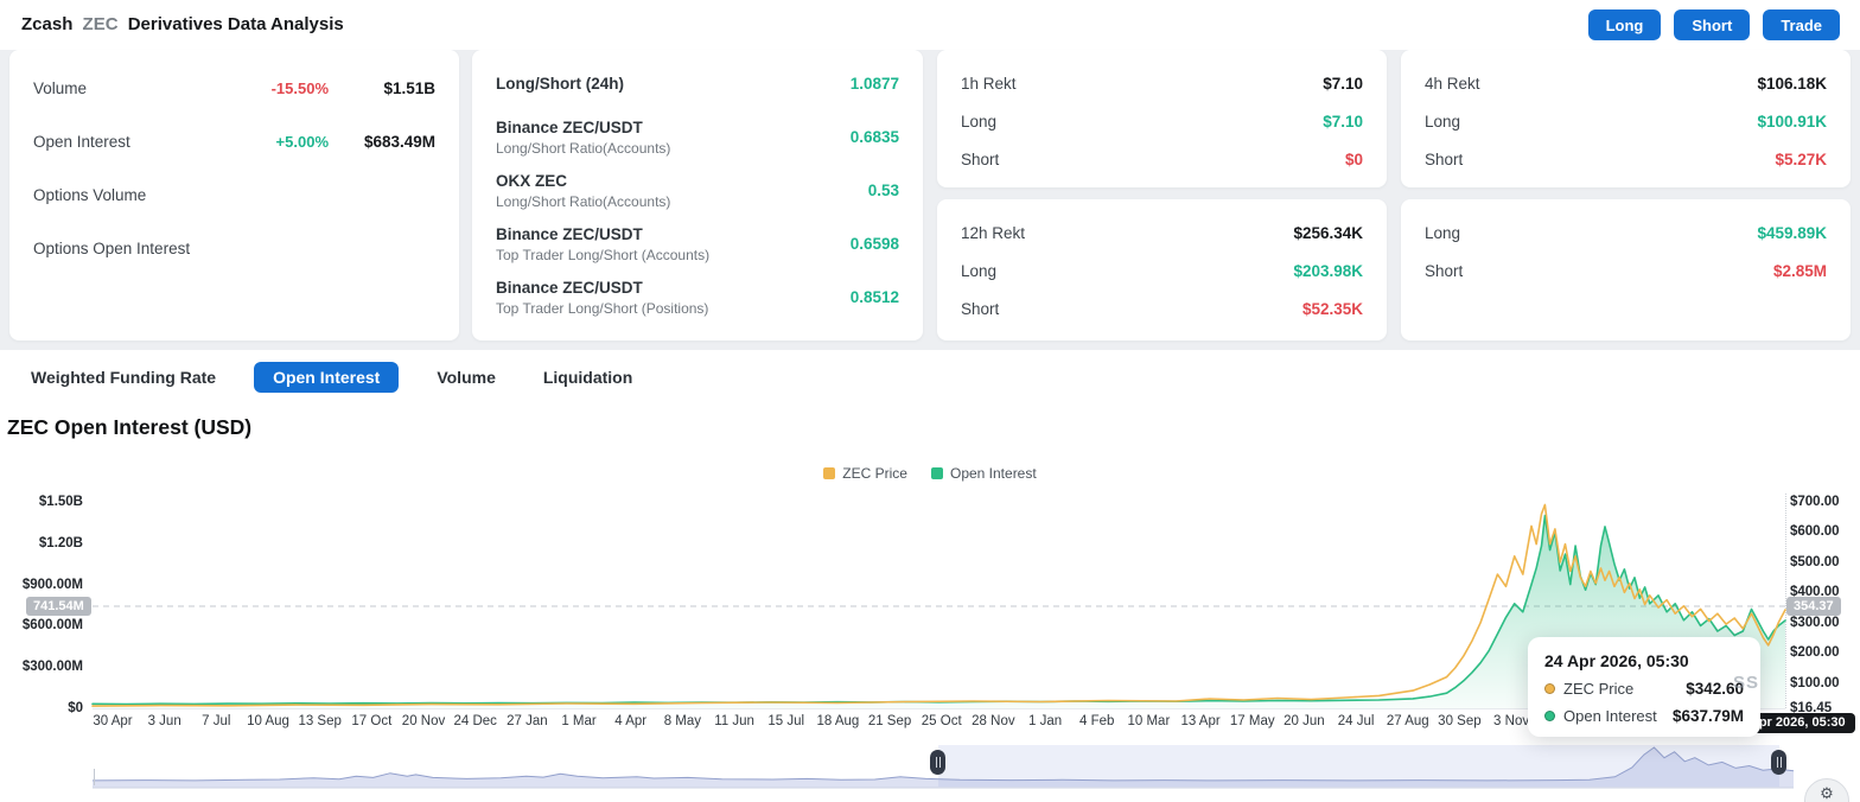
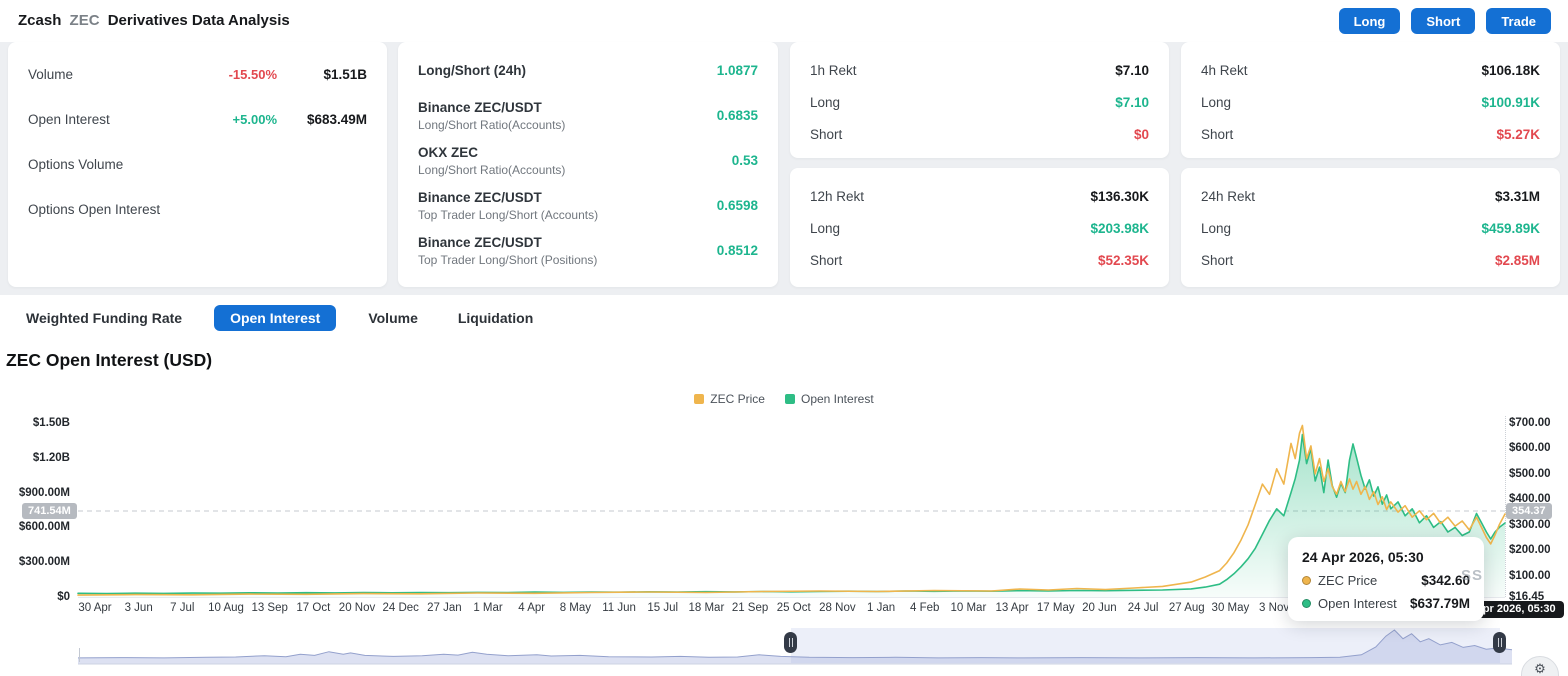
  Zcash ZEC Derivatives Data Analysis
  Long
  Short
  Trade
  Volume
  -15.50%
  $1.51B
  Open Interest
  +5.00%
  $683.49M
  Options Volume
  Options Open Interest
  Long/Short (24h)
  1.0877
  Binance ZEC/USDT
  Long/Short Ratio(Accounts)
  0.6835
  OKX ZEC
  Long/Short Ratio(Accounts)
  0.53
  Binance ZEC/USDT
  Top Trader Long/Short (Accounts)
  0.6598
  Binance ZEC/USDT
  Top Trader Long/Short (Positions)
  0.8512
  1h Rekt
  $7.10
  Long
  $7.10
  Short
  $0
  12h Rekt
- $256.34K
+ $136.30K
  Long
  $203.98K
  Short
  $52.35K
  4h Rekt
  $106.18K
  Long
  $100.91K
  Short
  $5.27K
+ 24h Rekt
+ $3.31M
  Long
  $459.89K
  Short
  $2.85M
  Weighted Funding Rate
  Open Interest
  Volume
  Liquidation
  ZEC Open Interest (USD)
  ZEC Price
  Open Interest
  $1.50B
  $1.20B
  $900.00M
  $600.00M
  $300.00M
  $0
  $700.00
  $600.00
  $500.00
  $400.00
  $300.00
  $200.00
  $100.00
  $16.45
  30 Apr
  3 Jun
  7 Jul
  10 Aug
  13 Sep
  17 Oct
  20 Nov
  24 Dec
  27 Jan
  1 Mar
  4 Apr
  8 May
  11 Jun
  15 Jul
- 18 Aug
+ 18 Mar
  21 Sep
  25 Oct
  28 Nov
  1 Jan
  4 Feb
  10 Mar
  13 Apr
  17 May
  20 Jun
  24 Jul
  27 Aug
- 30 Sep
+ 30 May
  3 Nov
  741.54M
  354.37
  pr 2026, 05:30
  24 Apr 2026, 05:30
  ZEC Price
  $342.60
  Open Interest
  $637.79M
  SS
  ⚙
